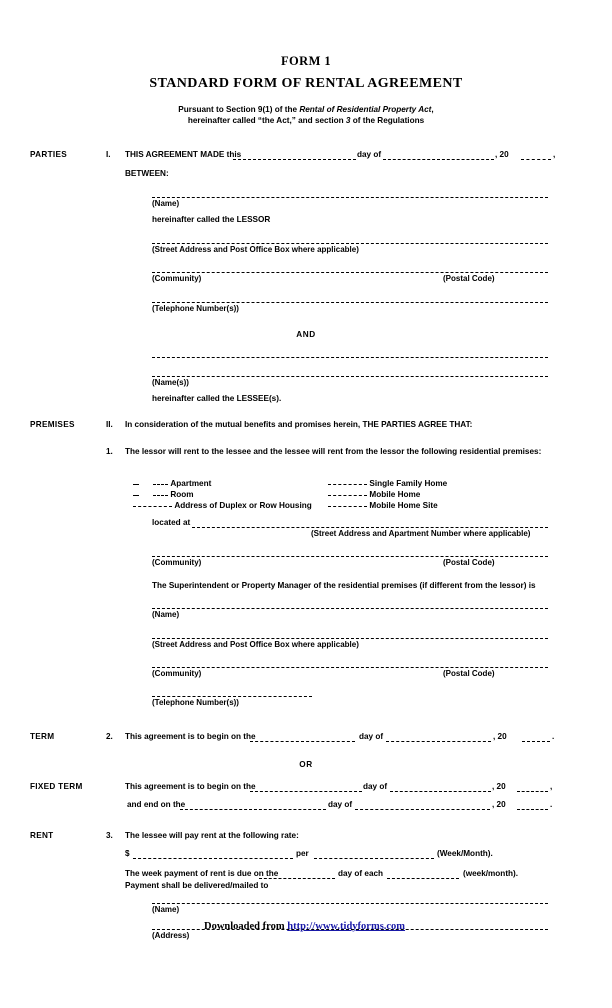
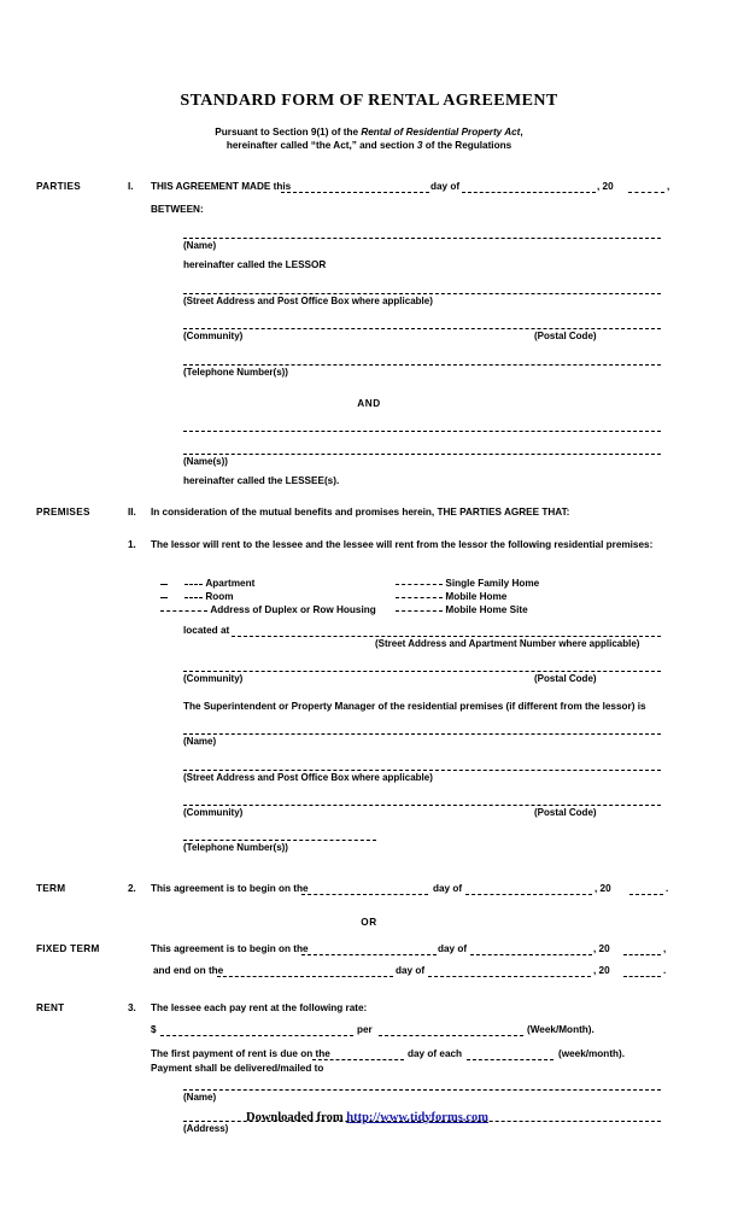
- FORM 1
  STANDARD FORM OF RENTAL AGREEMENT
  Pursuant to Section 9(1) of the Rental of Residential Property Act,
  hereinafter called “the Act,” and section 3 of the Regulations
  PARTIES
  I.
  THIS AGREEMENT MADE this
  day of
  , 20
  ,
  BETWEEN:
  (Name)
  hereinafter called the LESSOR
  (Street Address and Post Office Box where applicable)
  (Community)
  (Postal Code)
  (Telephone Number(s))
  AND
  (Name(s))
  hereinafter called the LESSEE(s).
  PREMISES
  II.
  In consideration of the mutual benefits and promises herein, THE PARTIES AGREE THAT:
  1.
  The lessor will rent to the lessee and the lessee will rent from the lessor the following residential premises:
  Apartment
  Room
  Address of Duplex or Row Housing
  Single Family Home
  Mobile Home
  Mobile Home Site
  located at
  (Street Address and Apartment Number where applicable)
  (Community)
  (Postal Code)
  The Superintendent or Property Manager of the residential premises (if different from the lessor) is
  (Name)
  (Street Address and Post Office Box where applicable)
  (Community)
  (Postal Code)
  (Telephone Number(s))
  TERM
  2.
  This agreement is to begin on the
  day of
  , 20
  .
  OR
  FIXED TERM
  This agreement is to begin on the
  day of
  , 20
  ,
  and end on the
  day of
  , 20
  .
  RENT
  3.
- The lessee will pay rent at the following rate:
+ The lessee each pay rent at the following rate:
  $
  per
  (Week/Month).
- The week payment of rent is due on the
+ The first payment of rent is due on the
  day of each
  (week/month).
  Payment shall be delivered/mailed to
  (Name)
  (Address)
  Downloaded from http://www.tidyforms.com
